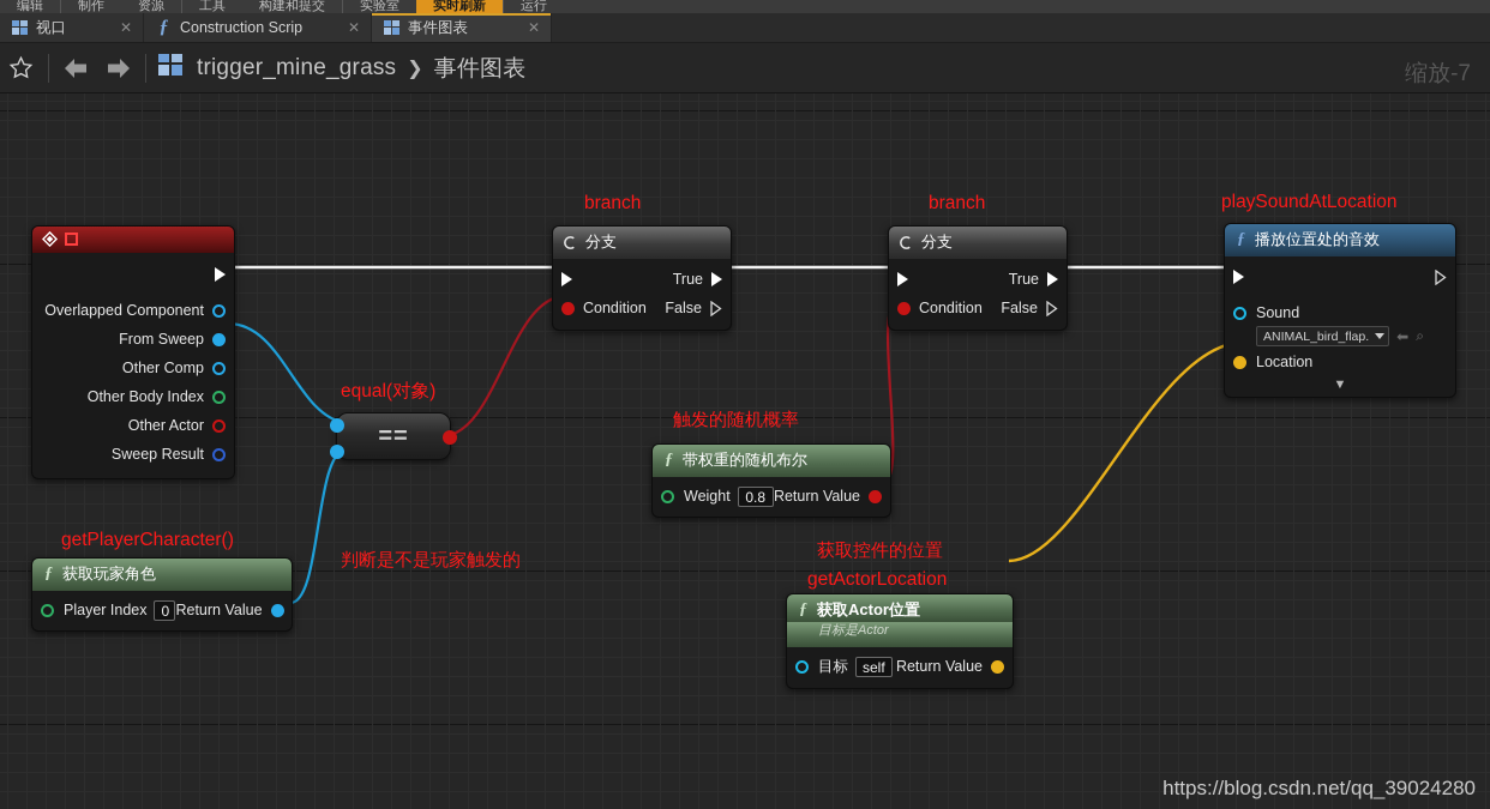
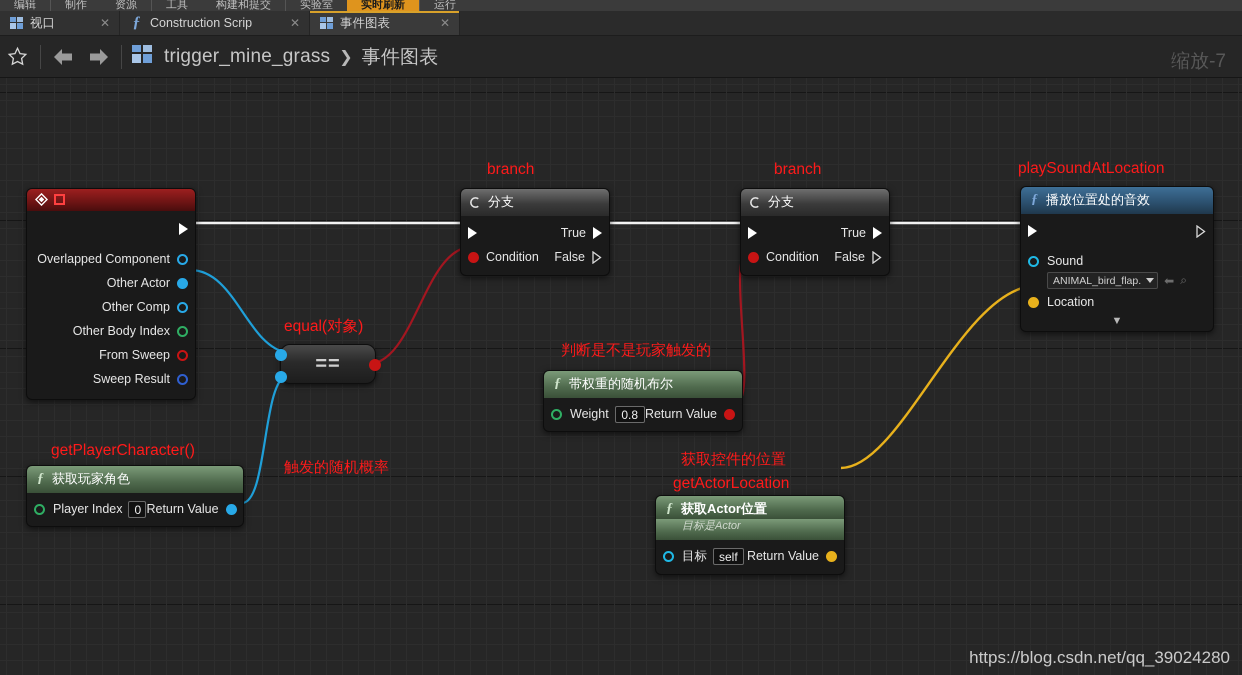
  编辑
  制作
  资源
  工具
  构建和提交
  实验室
  实时刷新
  运行
  视口
  ✕
  ƒ
  Construction Scrip
  ✕
  事件图表
  ✕
  trigger_mine_grass
  ❯
  事件图表
  缩放-7
  Overlapped Component
- From Sweep
+ Other Actor
  Other Comp
  Other Body Index
- Other Actor
+ From Sweep
  Sweep Result
  ==
  分支
  True
  Condition
  False
  分支
  True
  Condition
  False
  ƒ
  播放位置处的音效
  Sound
  ANIMAL_bird_flap.
  ⬅
  ⌕
  Location
  ▼
  ƒ
  带权重的随机布尔
  Weight
  0.8
  Return Value
  ƒ
  获取玩家角色
  Player Index
  0
  Return Value
  ƒ
  获取Actor位置
  目标是Actor
  目标
  self
  Return Value
  equal(对象)
- 判断是不是玩家触发的
+ 触发的随机概率
  branch
  branch
- 触发的随机概率
+ 判断是不是玩家触发的
  playSoundAtLocation
  getPlayerCharacter()
  获取控件的位置
  getActorLocation
  https://blog.csdn.net/qq_39024280
